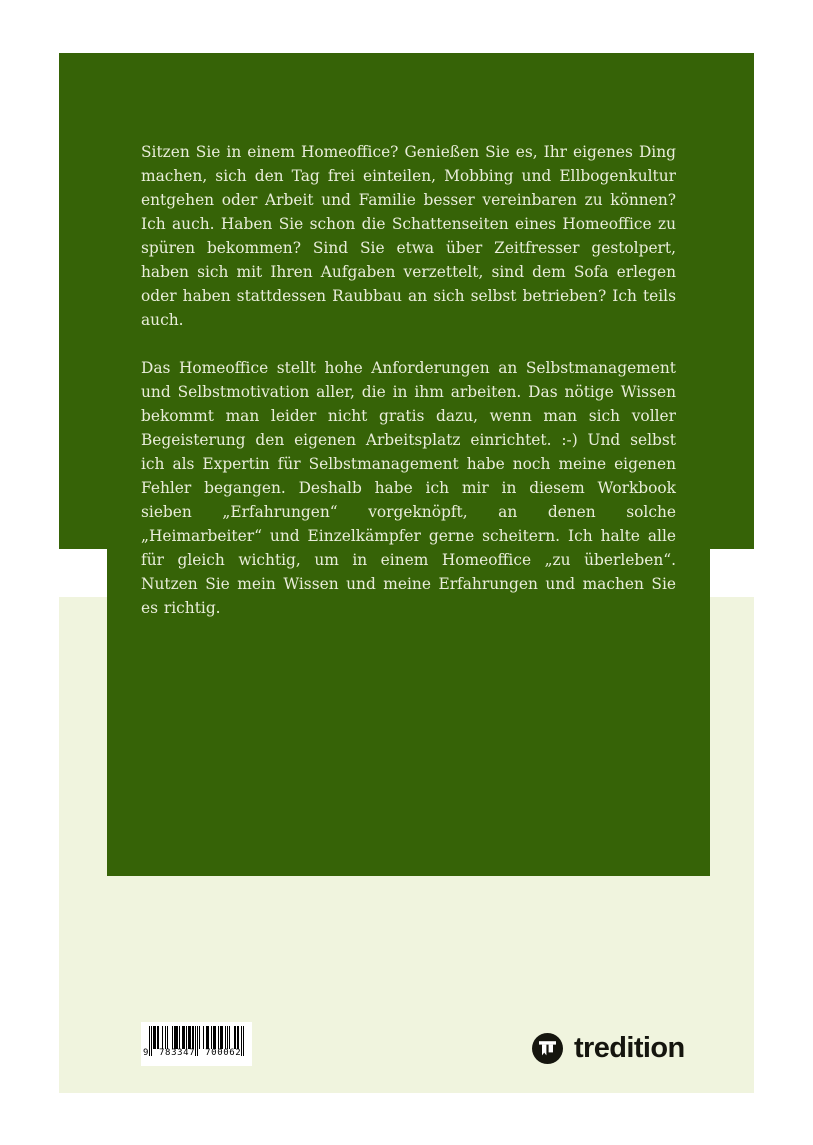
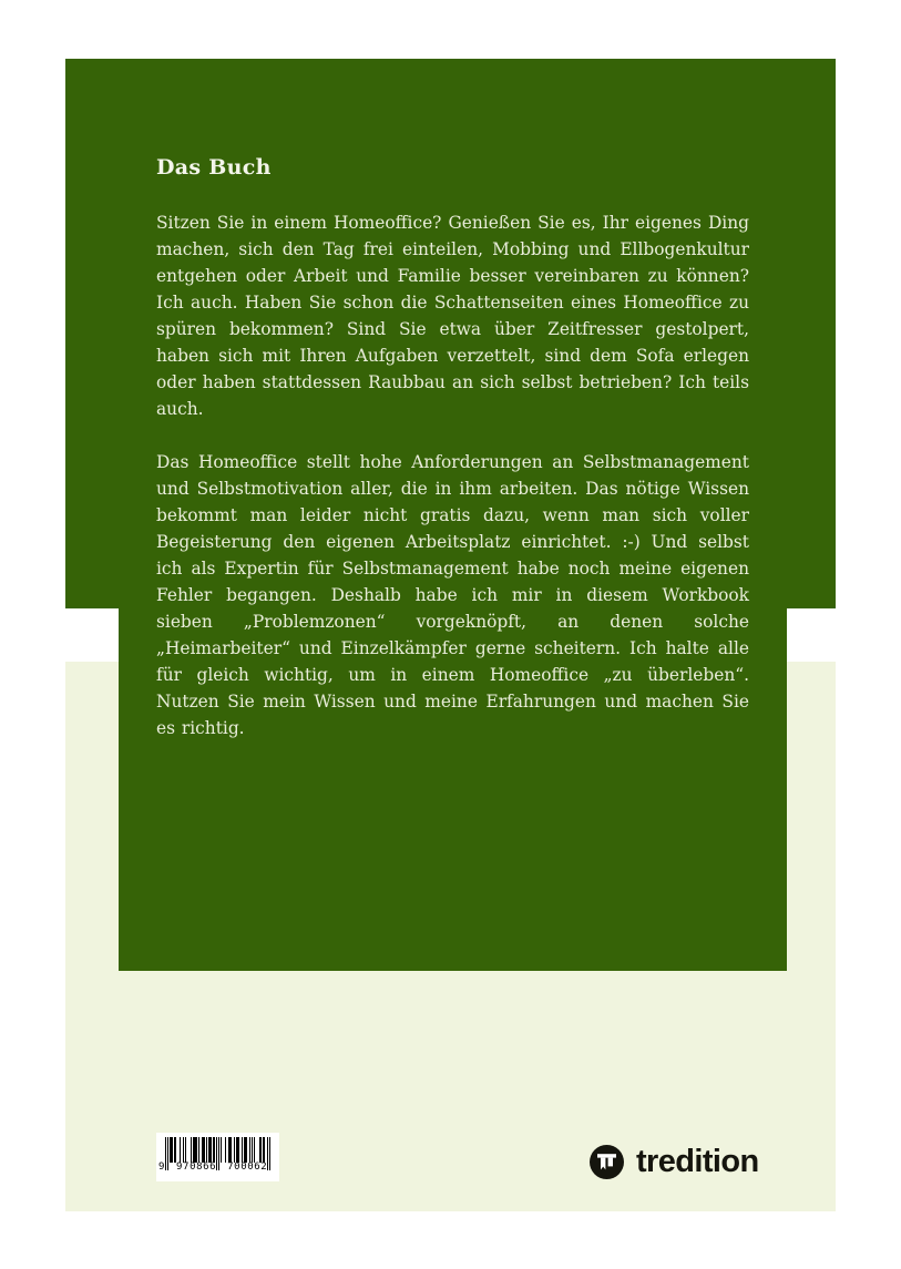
+ Das Buch
  Sitzen Sie in einem Homeoffice? Genießen Sie es, Ihr eigenes Ding machen, sich den Tag frei einteilen, Mobbing und Ellbogenkultur entgehen oder Arbeit und Familie besser vereinbaren zu können? Ich auch. Haben Sie schon die Schattenseiten eines Homeoffice zu spüren bekommen? Sind Sie etwa über Zeitfresser gestolpert, haben sich mit Ihren Aufgaben verzettelt, sind dem Sofa erlegen oder haben stattdessen Raubbau an sich selbst betrieben? Ich teils auch.
- Das Homeoffice stellt hohe Anforderungen an Selbstmanagement und Selbstmotivation aller, die in ihm arbeiten. Das nötige Wissen bekommt man leider nicht gratis dazu, wenn man sich voller Begeisterung den eigenen Arbeitsplatz einrichtet. :-) Und selbst ich als Expertin für Selbstmanagement habe noch meine eigenen Fehler begangen. Deshalb habe ich mir in diesem Workbook sieben „Erfahrungen“ vorgeknöpft, an denen solche „Heimarbeiter“ und Einzelkämpfer gerne scheitern. Ich halte alle für gleich wichtig, um in einem Homeoffice „zu überleben“. Nutzen Sie mein Wissen und meine Erfahrungen und machen Sie es richtig.
+ Das Homeoffice stellt hohe Anforderungen an Selbstmanagement und Selbstmotivation aller, die in ihm arbeiten. Das nötige Wissen bekommt man leider nicht gratis dazu, wenn man sich voller Begeisterung den eigenen Arbeitsplatz einrichtet. :-) Und selbst ich als Expertin für Selbstmanagement habe noch meine eigenen Fehler begangen. Deshalb habe ich mir in diesem Workbook sieben „Problemzonen“ vorgeknöpft, an denen solche „Heimarbeiter“ und Einzelkämpfer gerne scheitern. Ich halte alle für gleich wichtig, um in einem Homeoffice „zu überleben“. Nutzen Sie mein Wissen und meine Erfahrungen und machen Sie es richtig.
- 9 783347 700062
+ 9 970866 700062
  tredition
